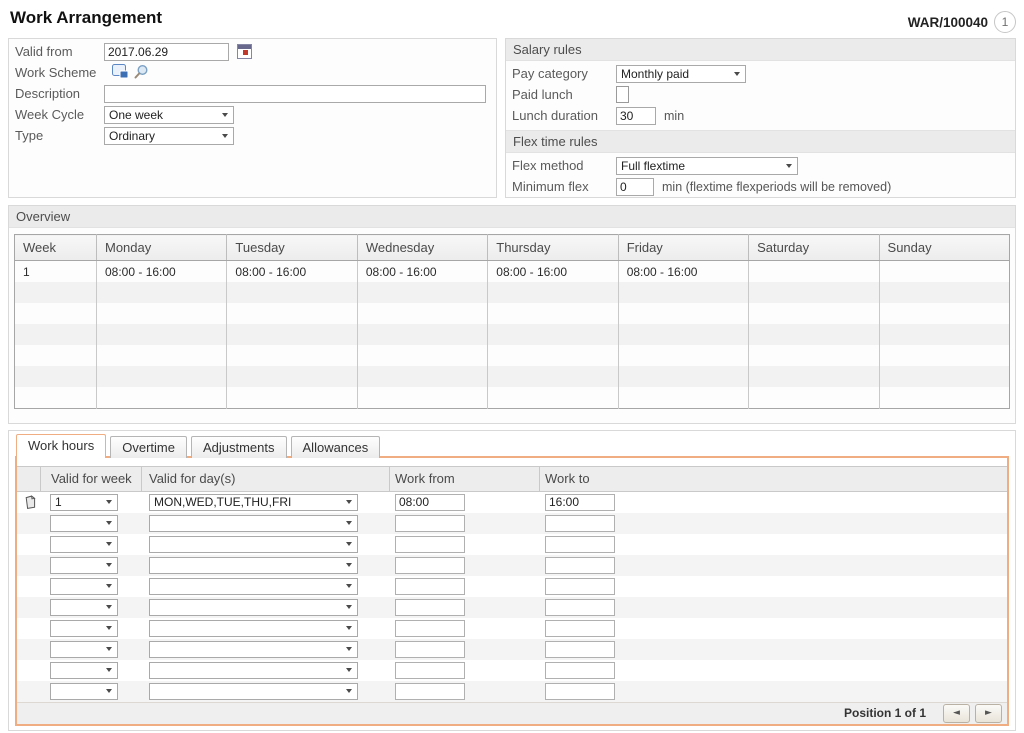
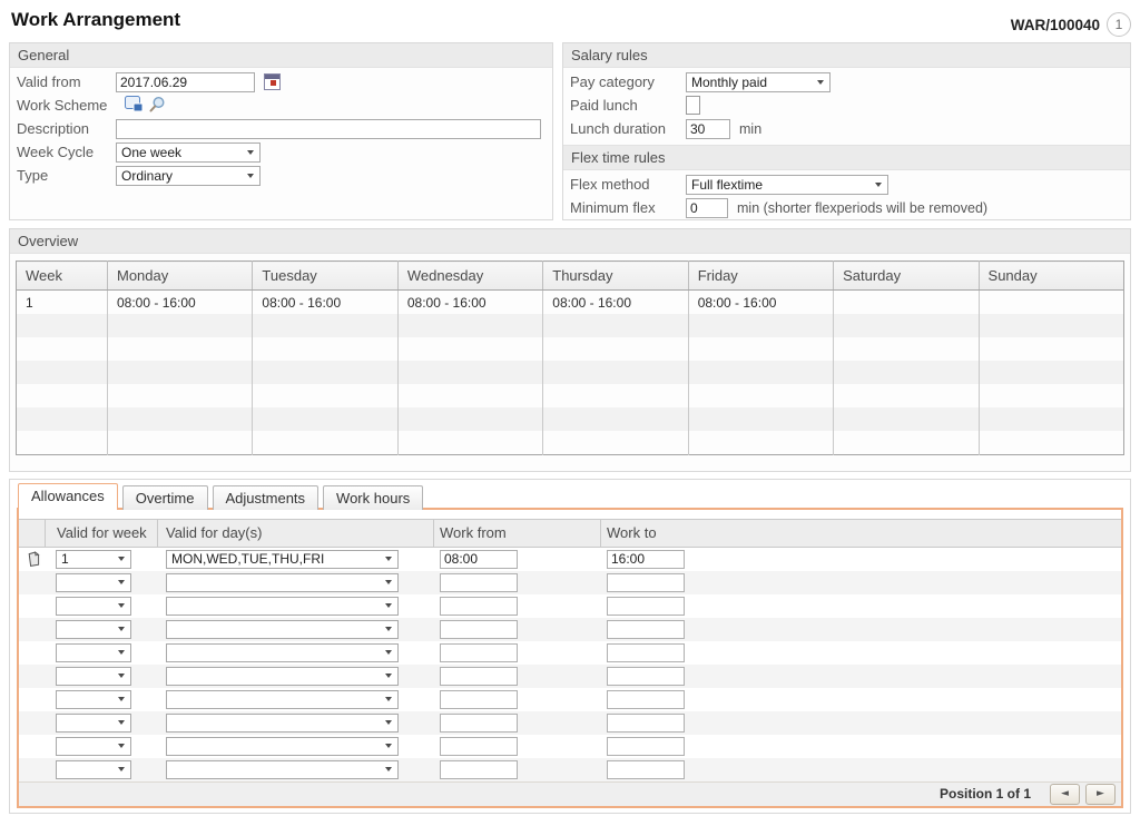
  Work Arrangement
  WAR/100040
  1
+ General
  Valid from
  2017.06.29
  Work Scheme
  Description
  Week Cycle
  One week
  Type
  Ordinary
  Salary rules
  Pay category
  Monthly paid
  Paid lunch
  Lunch duration
  30
  min
  Flex time rules
  Flex method
  Full flextime
  Minimum flex
  0
- min (flextime flexperiods will be removed)
+ min (shorter flexperiods will be removed)
  Overview
  Week	Monday	Tuesday	Wednesday	Thursday	Friday	Saturday	Sunday
  1	08:00 - 16:00	08:00 - 16:00	08:00 - 16:00	08:00 - 16:00	08:00 - 16:00
- Work hours
+ Allowances
  Overtime
  Adjustments
- Allowances
+ Work hours
  Valid for week
  Valid for day(s)
  Work from
  Work to
  1
  MON,WED,TUE,THU,FRI
  08:00
  16:00
  Position 1 of 1
  ◄
  ►
